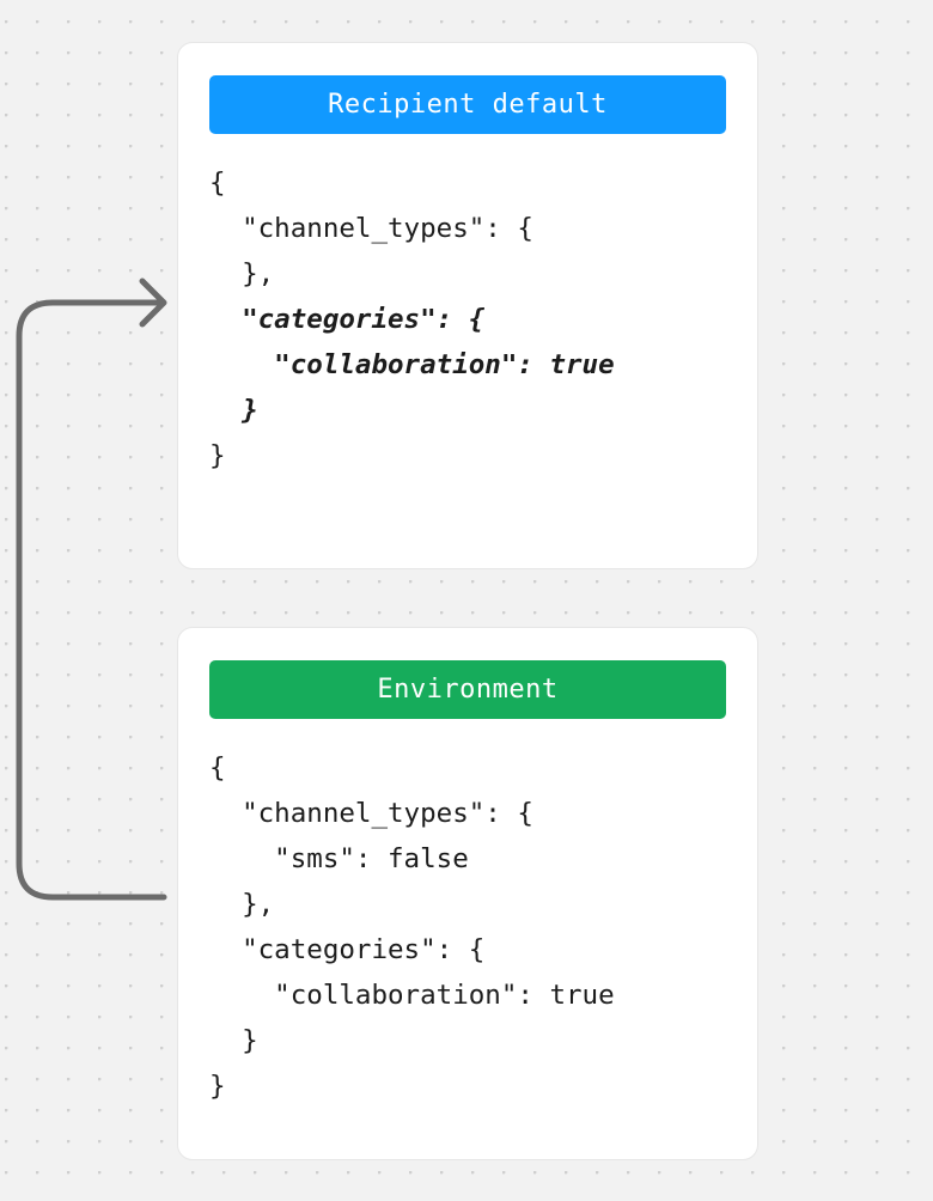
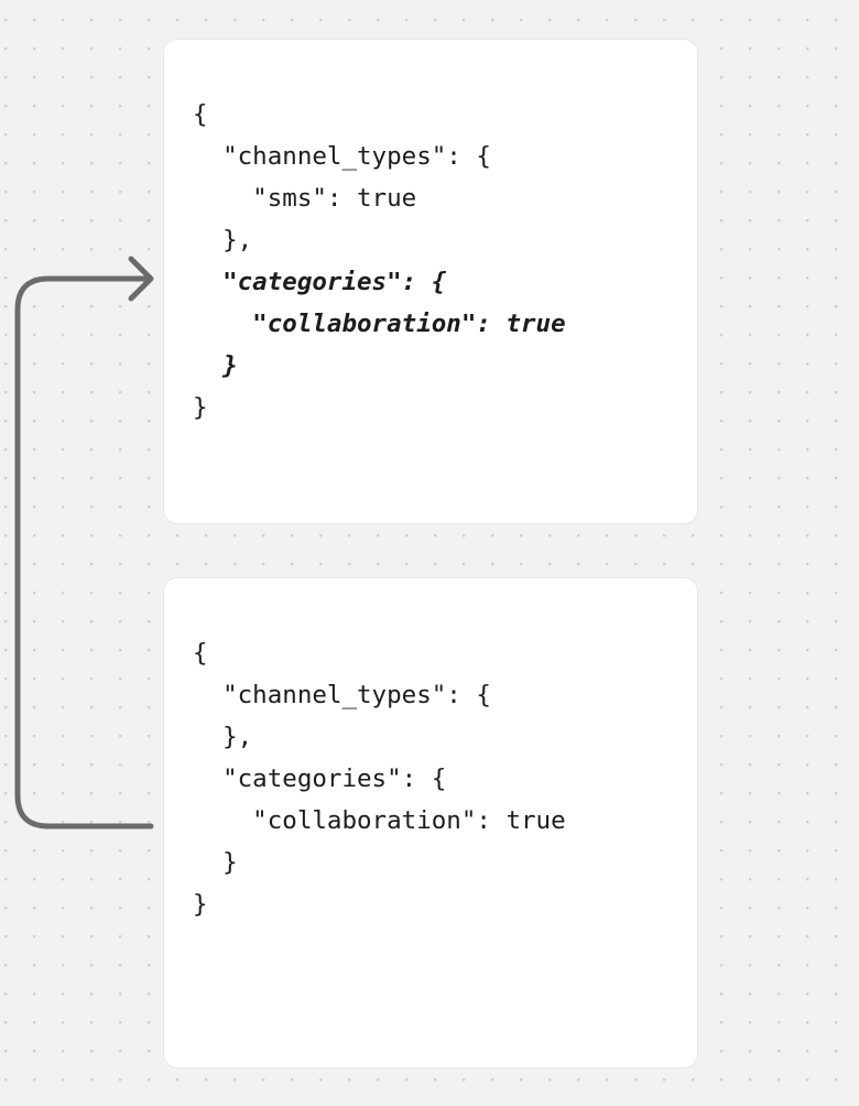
- Recipient default
  {
  "channel_types": {
+ "sms": true
  },
  "categories": {
  "collaboration": true
  }
  }
- Environment
  {
  "channel_types": {
- "sms": false
  },
  "categories": {
  "collaboration": true
  }
  }
